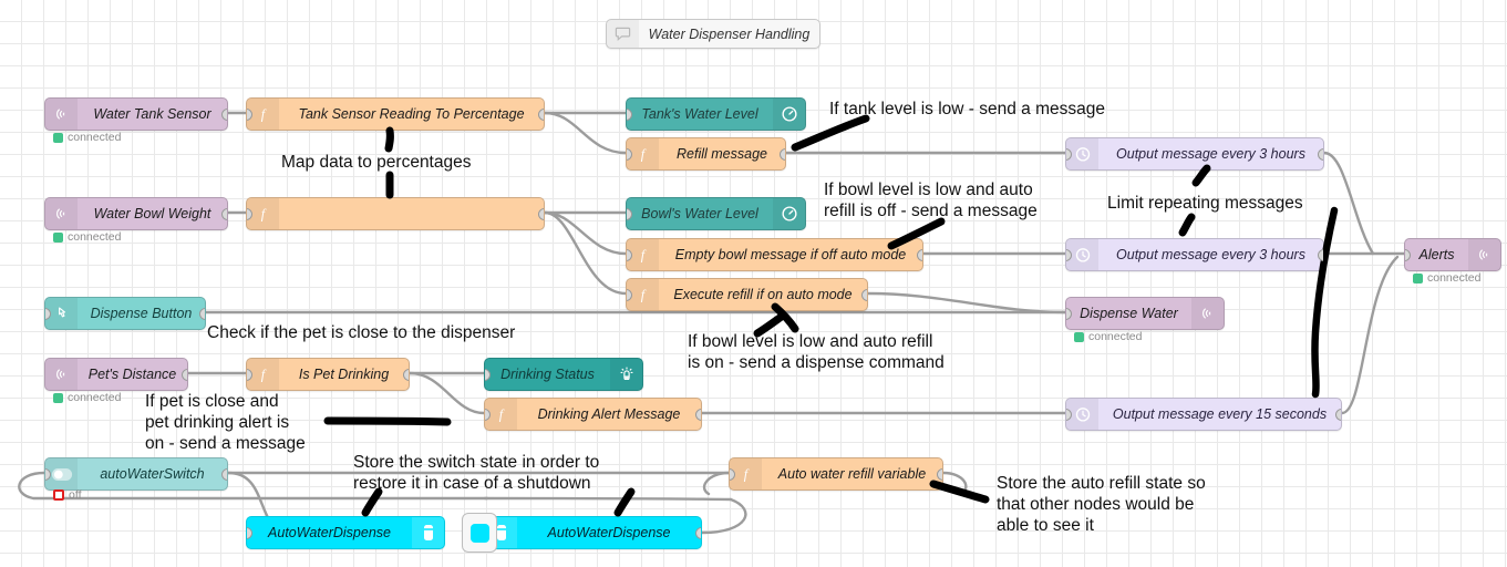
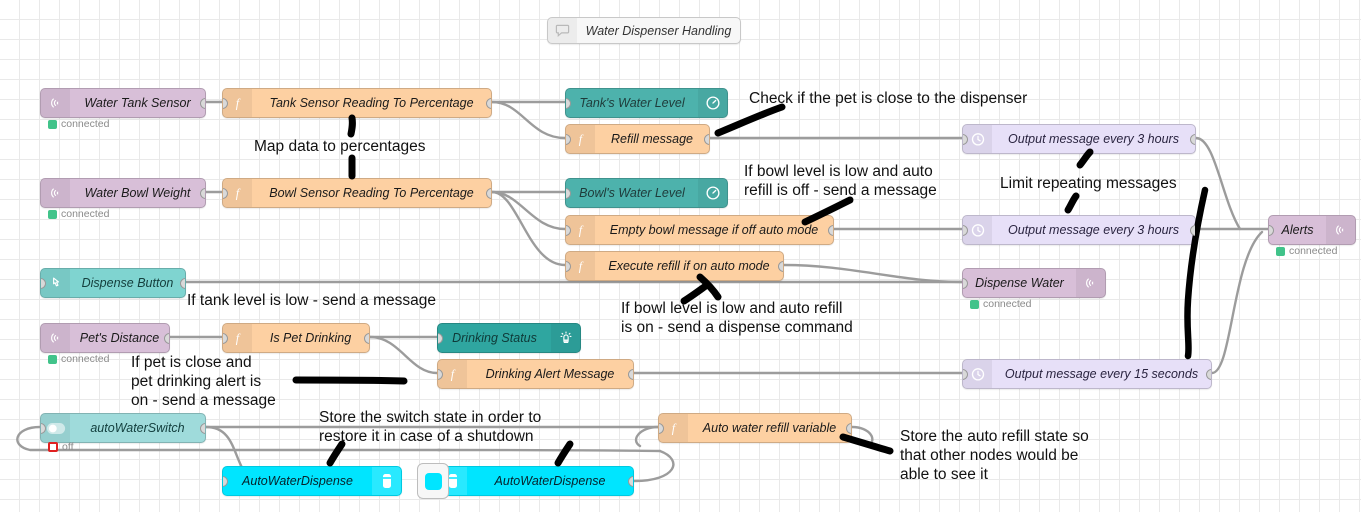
  Water Dispenser Handling
  Water Tank Sensor
  connected
  f
  Tank Sensor Reading To Percentage
  Tank's Water Level
  f
  Refill message
  Water Bowl Weight
  connected
  f
+ Bowl Sensor Reading To Percentage
  Bowl's Water Level
  f
  Empty bowl message if off auto mode
  f
  Execute refill if on auto mode
  Dispense Button
  Pet's Distance
  connected
  f
  Is Pet Drinking
  Drinking Status
  f
  Drinking Alert Message
  autoWaterSwitch
  off
  AutoWaterDispense
  AutoWaterDispense
  f
  Auto water refill variable
  Output message every 3 hours
  Output message every 3 hours
  Output message every 15 seconds
  Dispense Water
  connected
  Alerts
  connected
  Map data to percentages
- If tank level is low - send a message
+ Check if the pet is close to the dispenser
  If bowl level is low and auto
  refill is off - send a message
  Limit repeating messages
  If bowl level is low and auto refill
  is on - send a dispense command
- Check if the pet is close to the dispenser
+ If tank level is low - send a message
  If pet is close and
  pet drinking alert is
  on - send a message
  Store the switch state in order to
  restore it in case of a shutdown
  Store the auto refill state so
  that other nodes would be
  able to see it
